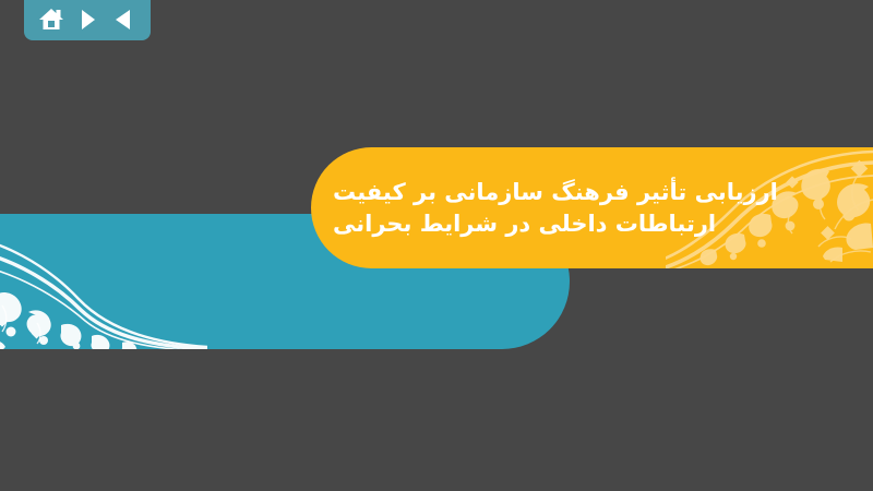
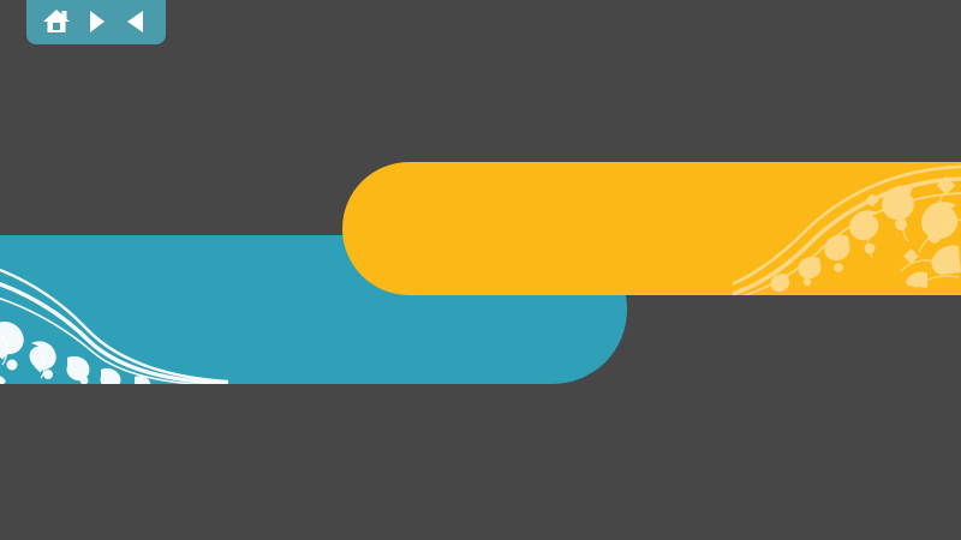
- ارزیابی تأثیر فرهنگ سازمانی بر کیفیت
- ارتباطات داخلی در شرایط بحرانی
